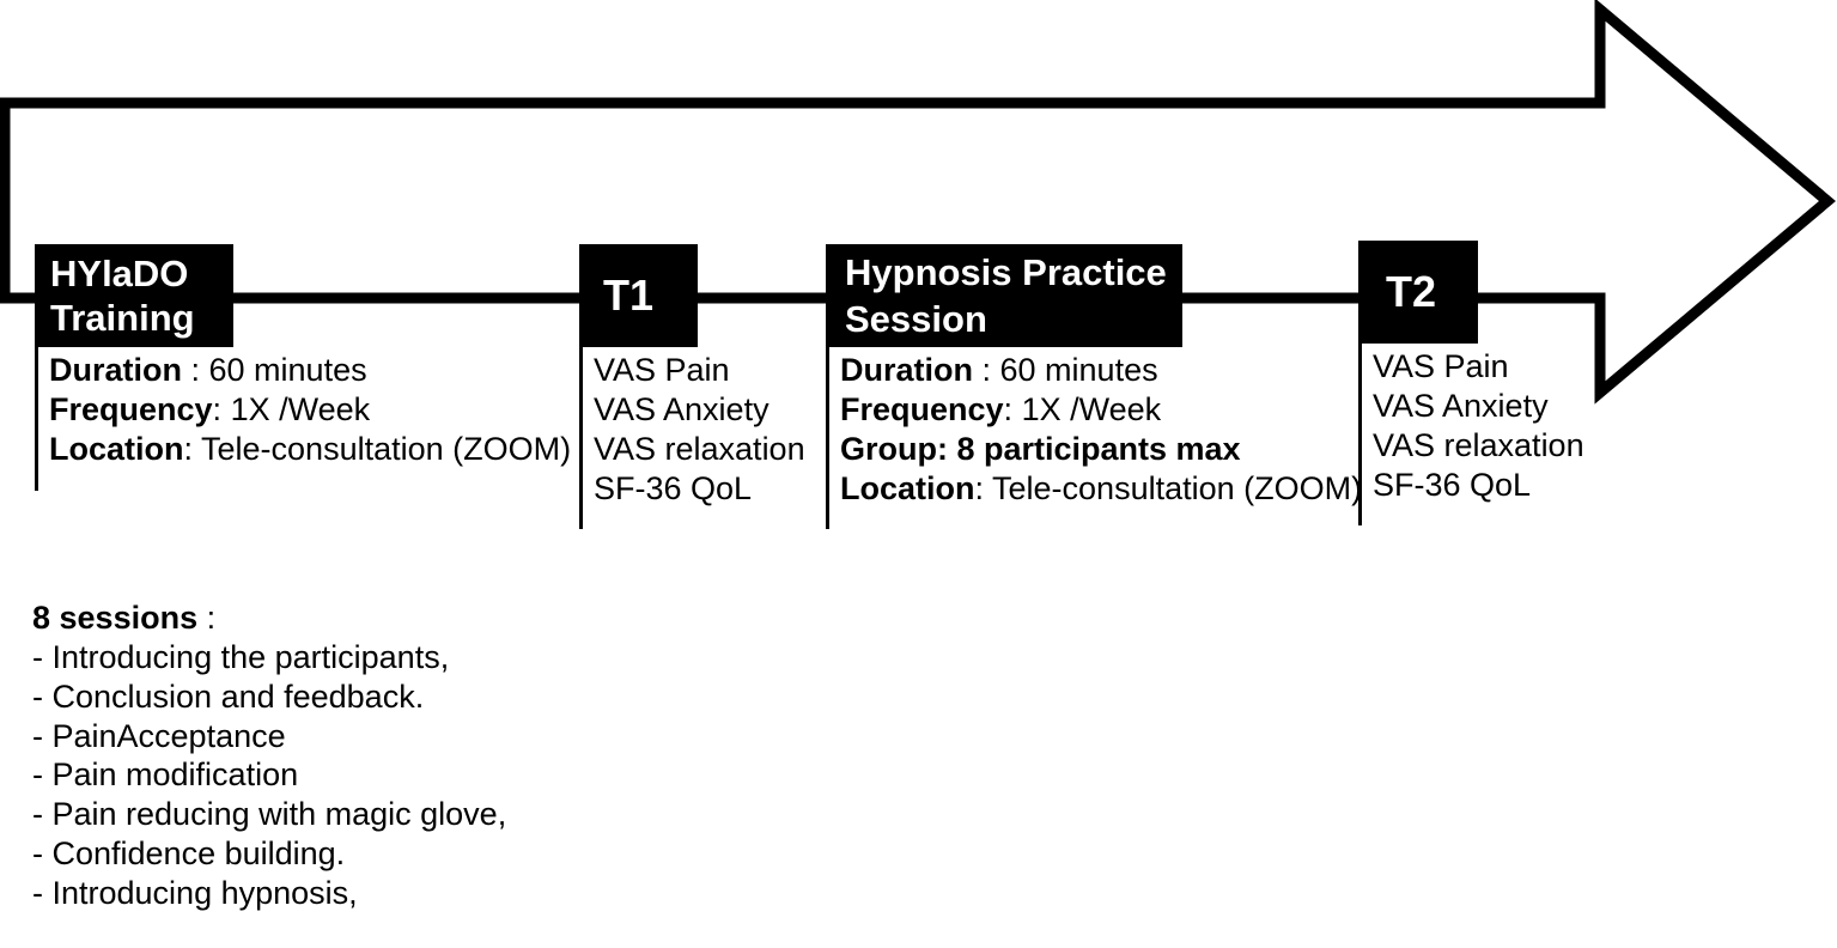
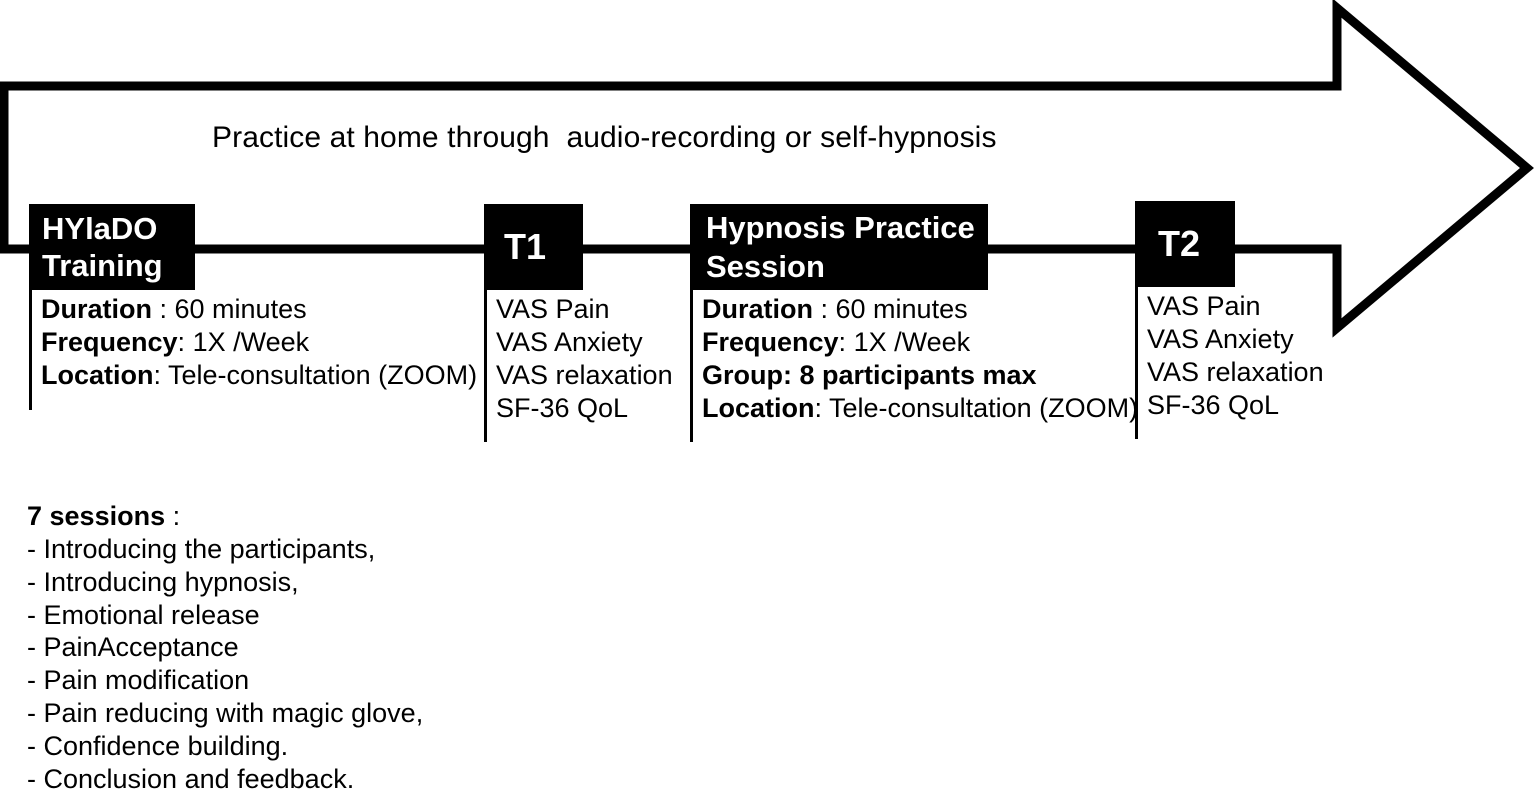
+ Practice at home through audio-recording or self-hypnosis
  HYlaDO
  Training
  Duration : 60 minutes
  Frequency: 1X /Week
  Location: Tele-consultation (ZOOM)
  T1
  VAS Pain
  VAS Anxiety
  VAS relaxation
  SF-36 QoL
  Hypnosis Practice
  Session
  Duration : 60 minutes
  Frequency: 1X /Week
  Group: 8 participants max
  Location: Tele-consultation (ZOOM)
  T2
  VAS Pain
  VAS Anxiety
  VAS relaxation
  SF-36 QoL
- 8 sessions :
+ 7 sessions :
  - Introducing the participants,
- - Conclusion and feedback.
+ - Introducing hypnosis,
+ - Emotional release
  - PainAcceptance
  - Pain modification
  - Pain reducing with magic glove,
  - Confidence building.
- - Introducing hypnosis,
+ - Conclusion and feedback.
